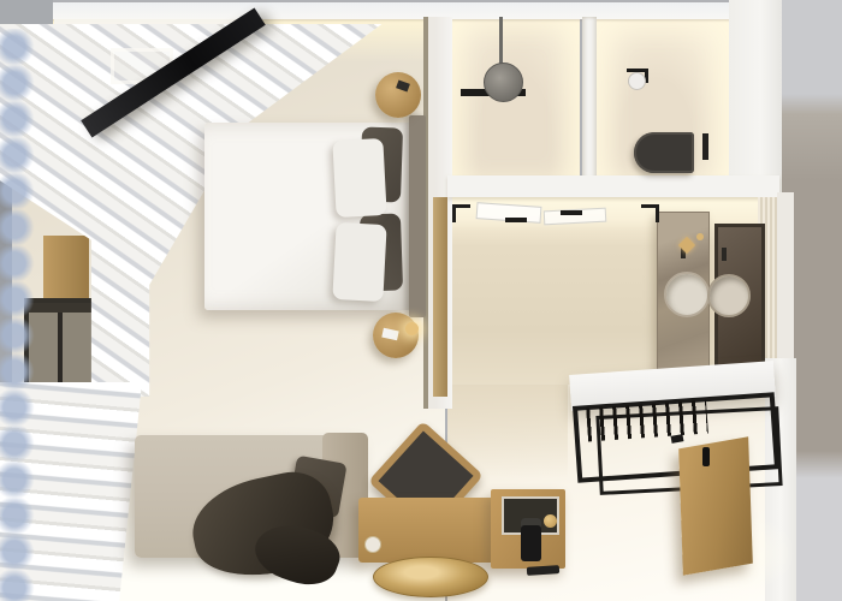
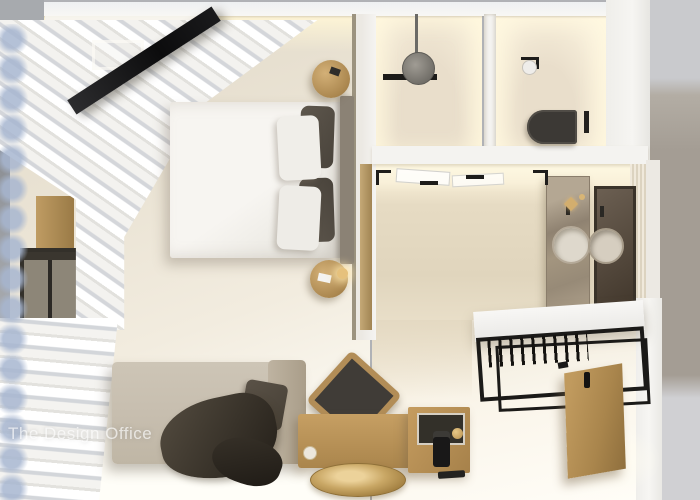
+ The Design Office
